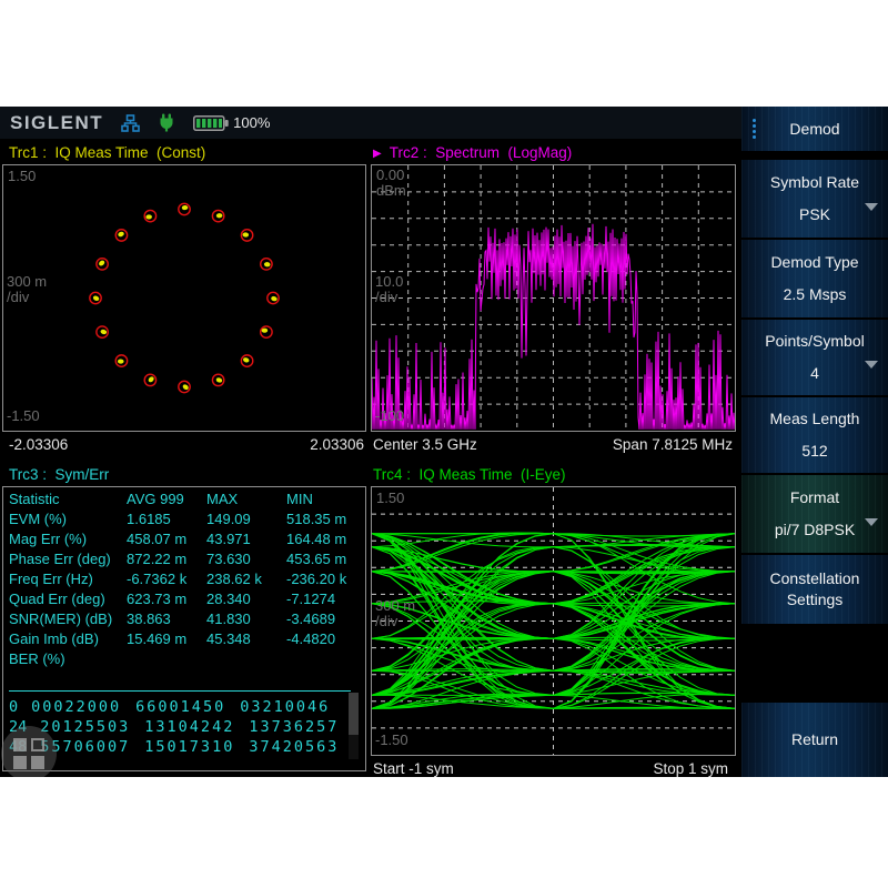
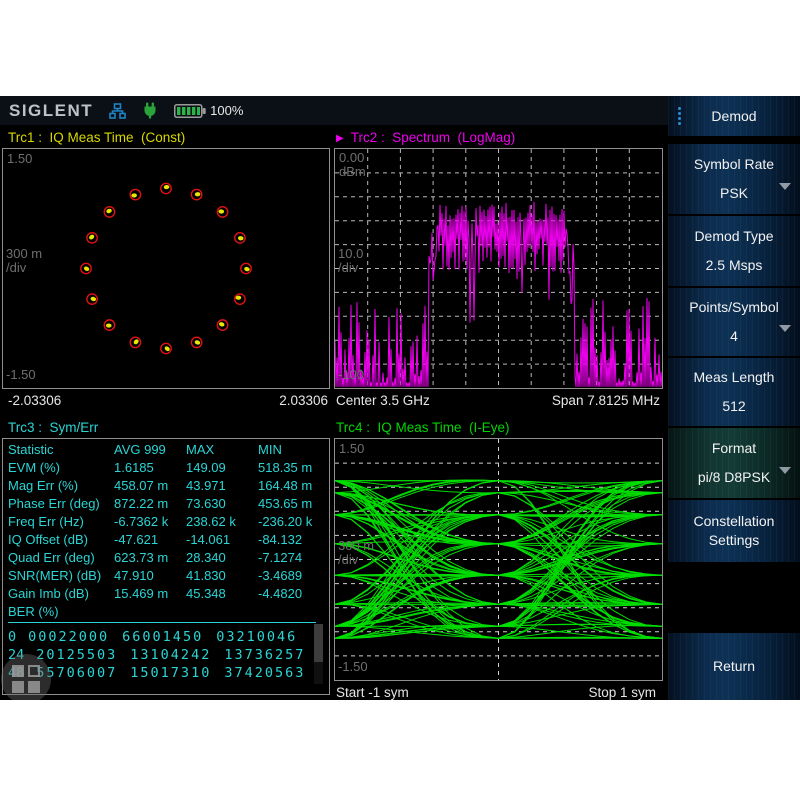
  SIGLENT
  100%
  Trc1 : IQ Meas Time (Const)
  1.50
  300 m
  /div
  -1.50
  -2.03306
  2.03306
  ▶ Trc2 : Spectrum (LogMag)
  0.00
  dBm
  10.0
  /div
  -100
  Center 3.5 GHz
  Span 7.8125 MHz
  Trc3 : Sym/Err
  Statistic
  AVG 999
  MAX
  MIN
  EVM (%)
  1.6185
  149.09
  518.35 m
  Mag Err (%)
  458.07 m
  43.971
  164.48 m
  Phase Err (deg)
  872.22 m
  73.630
  453.65 m
  Freq Err (Hz)
  -6.7362 k
  238.62 k
  -236.20 k
+ IQ Offset (dB)
+ -47.621
+ -14.061
+ -84.132
  Quad Err (deg)
  623.73 m
  28.340
  -7.1274
  SNR(MER) (dB)
- 38.863
+ 47.910
  41.830
  -3.4689
  Gain Imb (dB)
  15.469 m
  45.348
  -4.4820
  BER (%)
  0
  00022000
  66001450
  03210046
  24
  20125503
  13104242
  13736257
  48
  55706007
  15017310
  37420563
  Trc4 : IQ Meas Time (I-Eye)
  1.50
  300 m
  /div
  -1.50
  Start -1 sym
  Stop 1 sym
  Demod
  Symbol Rate
  PSK
  Demod Type
  2.5 Msps
  Points/Symbol
  4
  Meas Length
  512
  Format
- pi/7 D8PSK
+ pi/8 D8PSK
  Constellation Settings
  Return
